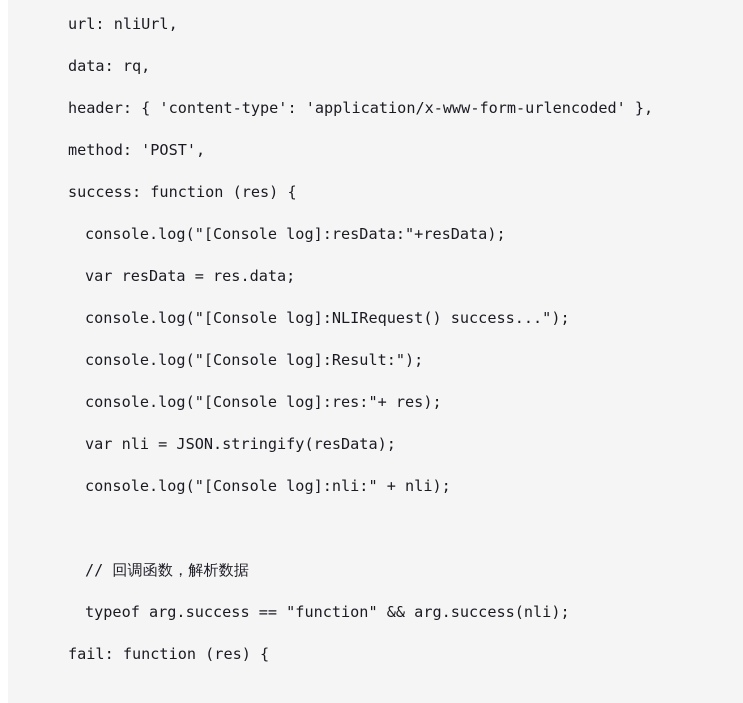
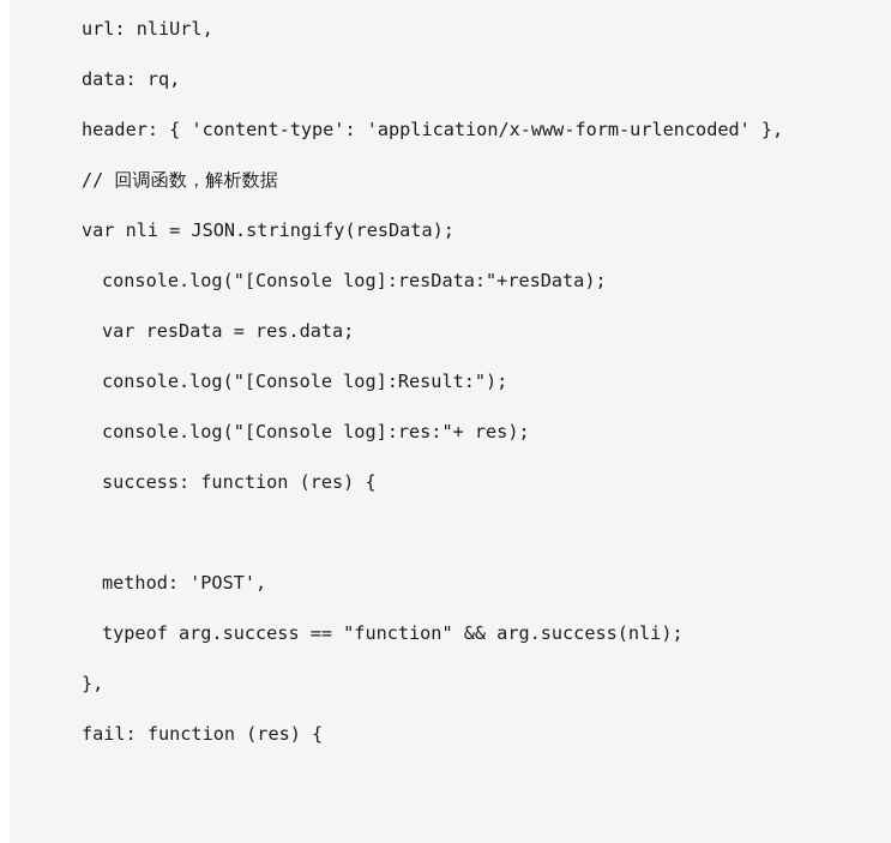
  url: nliUrl,
  data: rq,
  header: { 'content-type': 'application/x-www-form-urlencoded' },
- method: 'POST',
+ // 回调函数，解析数据
- success: function (res) {
+ var nli = JSON.stringify(resData);
  console.log("[Console log]:resData:"+resData);
  var resData = res.data;
- console.log("[Console log]:NLIRequest() success...");
  console.log("[Console log]:Result:");
  console.log("[Console log]:res:"+ res);
- var nli = JSON.stringify(resData);
+ success: function (res) {
- console.log("[Console log]:nli:" + nli);
- // 回调函数，解析数据
+ method: 'POST',
  typeof arg.success == "function" && arg.success(nli);
+ },
  fail: function (res) {
